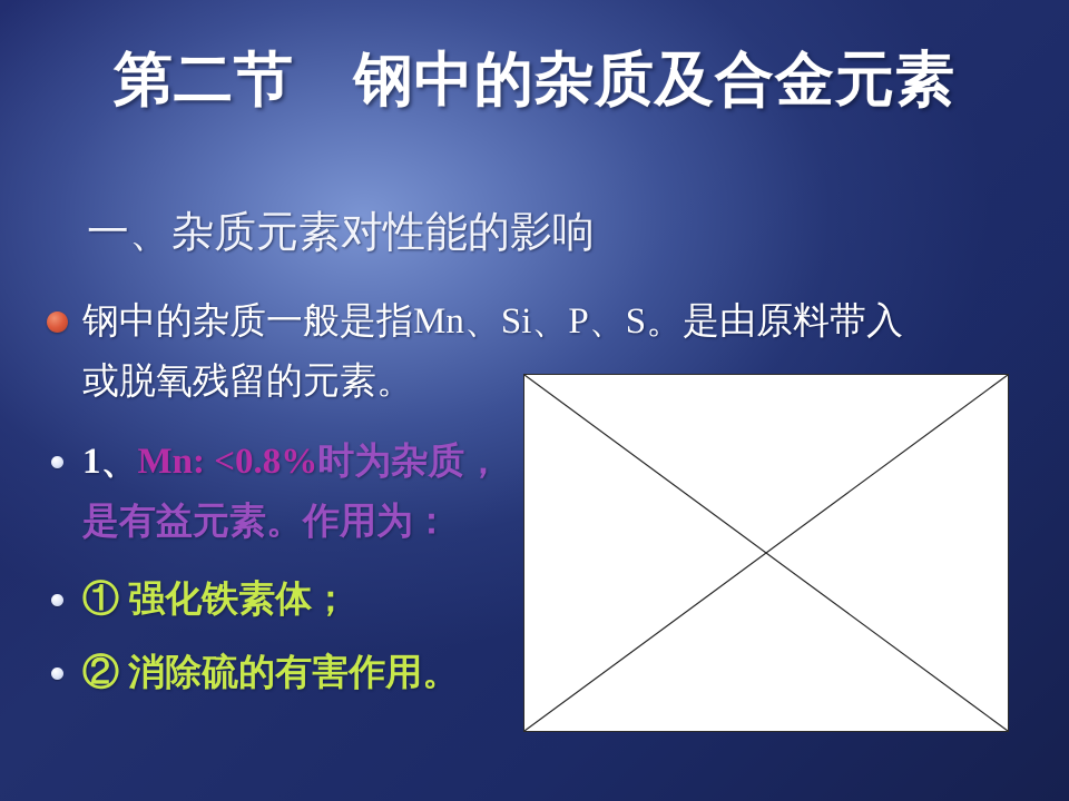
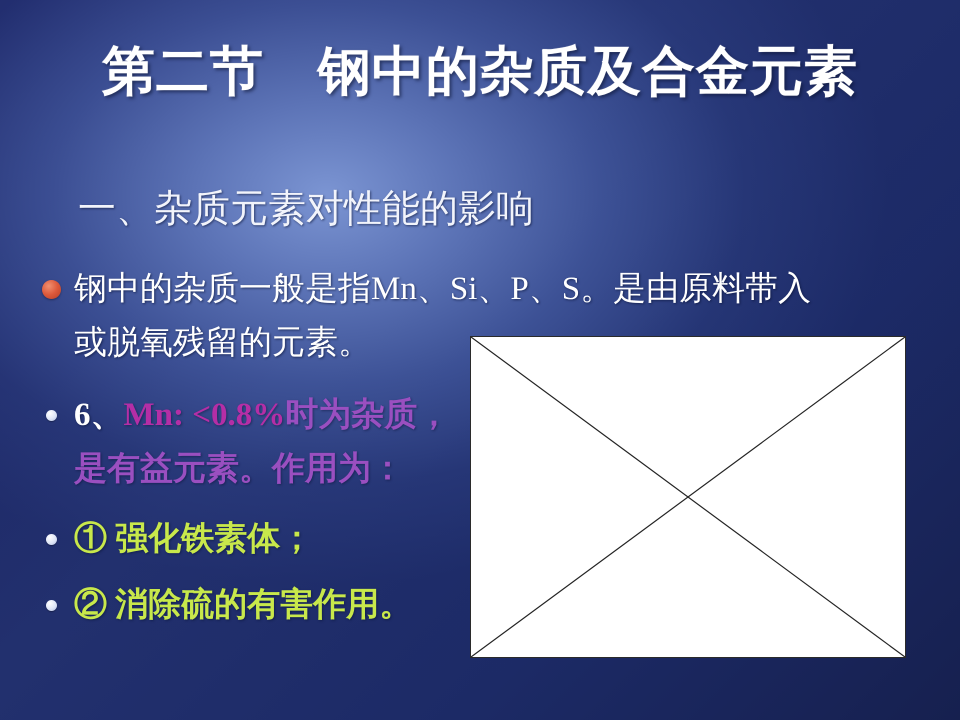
  第二节 钢中的杂质及合金元素
  一、杂质元素对性能的影响
  钢中的杂质一般是指Mn、Si、P、S。是由原料带入
  或脱氧残留的元素。
- 1、Mn: <0.8%时为杂质，
+ 6、Mn: <0.8%时为杂质，
  是有益元素。作用为：
  ① 强化铁素体；
  ② 消除硫的有害作用。
